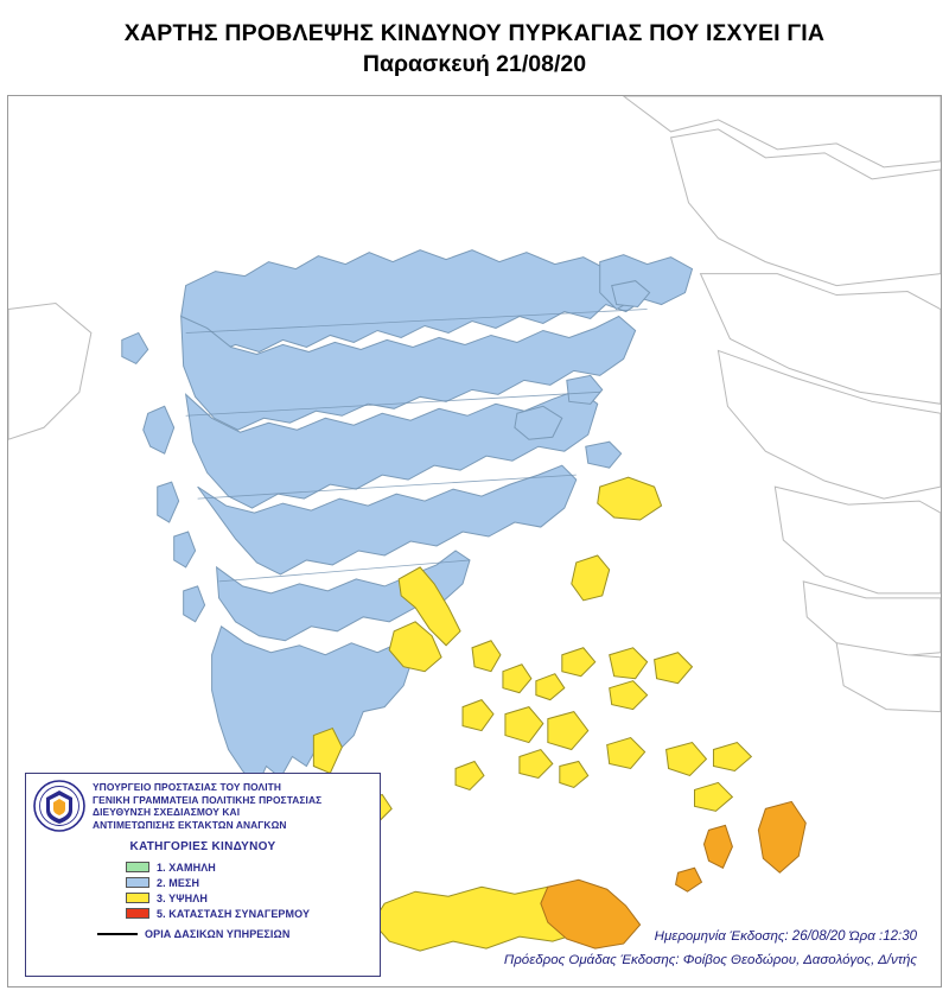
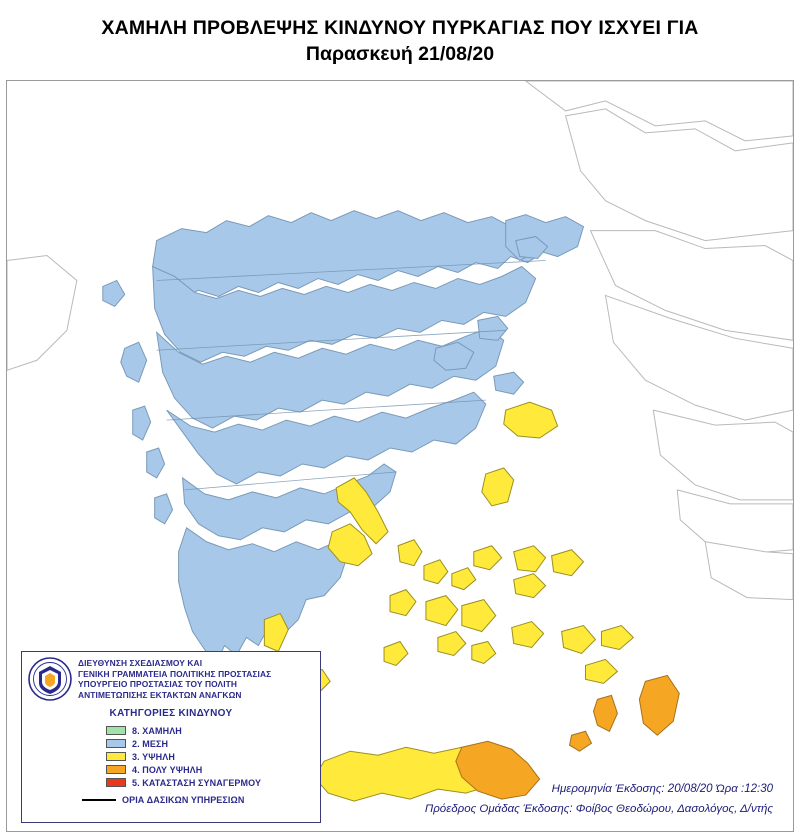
- ΧΑΡΤΗΣ ΠΡΟΒΛΕΨΗΣ ΚΙΝΔΥΝΟΥ ΠΥΡΚΑΓΙΑΣ ΠΟΥ ΙΣΧΥΕΙ ΓΙΑ
+ ΧΑΜΗΛΗ ΠΡΟΒΛΕΨΗΣ ΚΙΝΔΥΝΟΥ ΠΥΡΚΑΓΙΑΣ ΠΟΥ ΙΣΧΥΕΙ ΓΙΑ
  Παρασκευή 21/08/20
- ΥΠΟΥΡΓΕΙΟ ΠΡΟΣΤΑΣΙΑΣ ΤΟΥ ΠΟΛΙΤΗ
+ ΔΙΕΥΘΥΝΣΗ ΣΧΕΔΙΑΣΜΟΥ ΚΑΙ
  ΓΕΝΙΚΗ ΓΡΑΜΜΑΤΕΙΑ ΠΟΛΙΤΙΚΗΣ ΠΡΟΣΤΑΣΙΑΣ
- ΔΙΕΥΘΥΝΣΗ ΣΧΕΔΙΑΣΜΟΥ ΚΑΙ
+ ΥΠΟΥΡΓΕΙΟ ΠΡΟΣΤΑΣΙΑΣ ΤΟΥ ΠΟΛΙΤΗ
  ΑΝΤΙΜΕΤΩΠΙΣΗΣ ΕΚΤΑΚΤΩΝ ΑΝΑΓΚΩΝ
  ΚΑΤΗΓΟΡΙΕΣ ΚΙΝΔΥΝΟΥ
- 1. ΧΑΜΗΛΗ
+ 8. ΧΑΜΗΛΗ
  2. ΜΕΣΗ
  3. ΥΨΗΛΗ
+ 4. ΠΟΛΥ ΥΨΗΛΗ
  5. ΚΑΤΑΣΤΑΣΗ ΣΥΝΑΓΕΡΜΟΥ
  ΟΡΙΑ ΔΑΣΙΚΩΝ ΥΠΗΡΕΣΙΩΝ
- Ημερομηνία Έκδοσης: 26/08/20 Ώρα :12:30
+ Ημερομηνία Έκδοσης: 20/08/20 Ώρα :12:30
  Πρόεδρος Ομάδας Έκδοσης: Φοίβος Θεοδώρου, Δασολόγος, Δ/ντής
